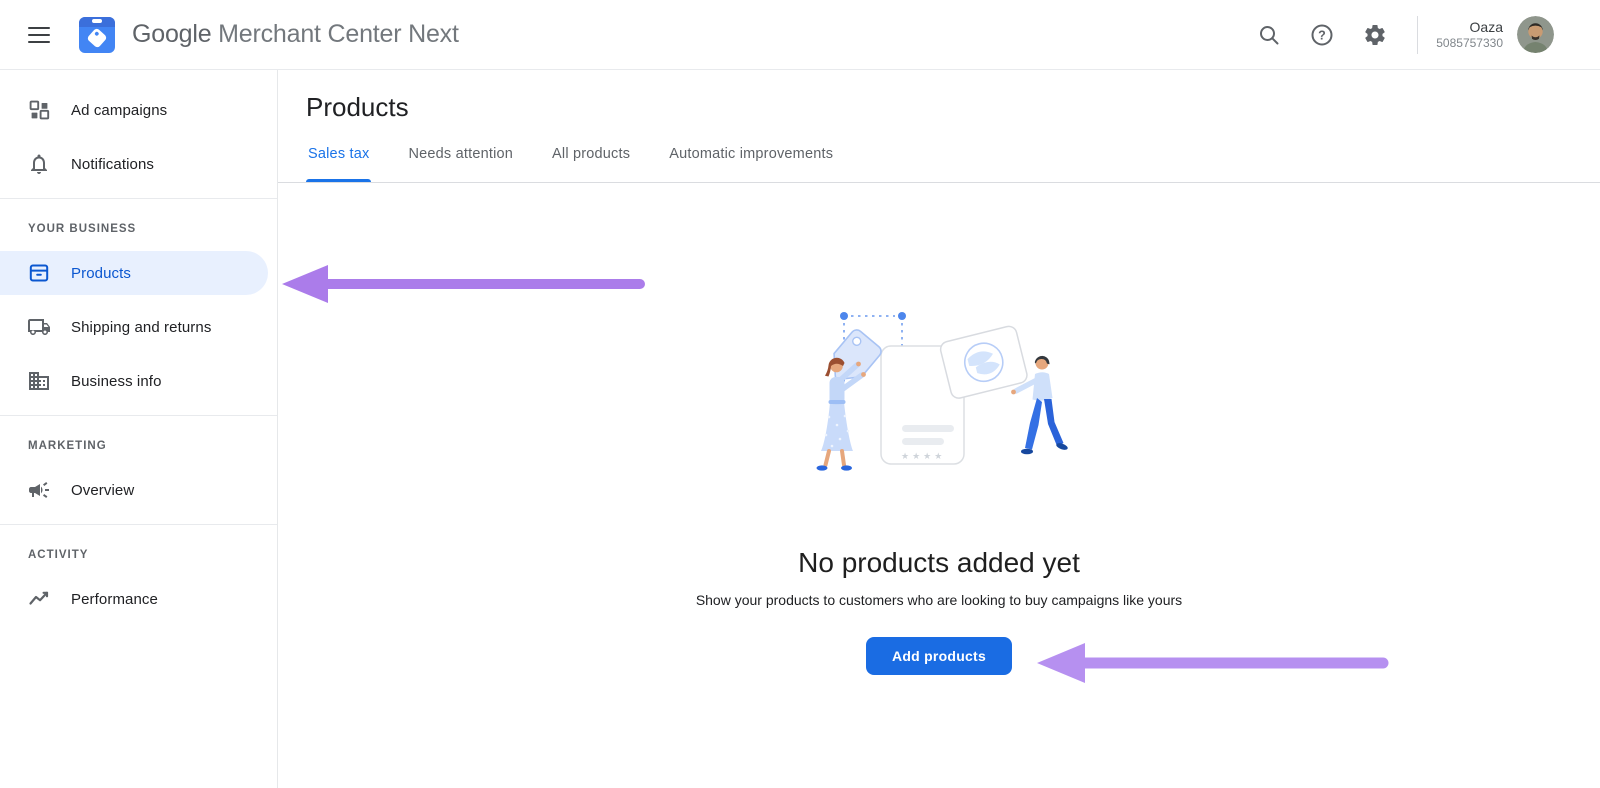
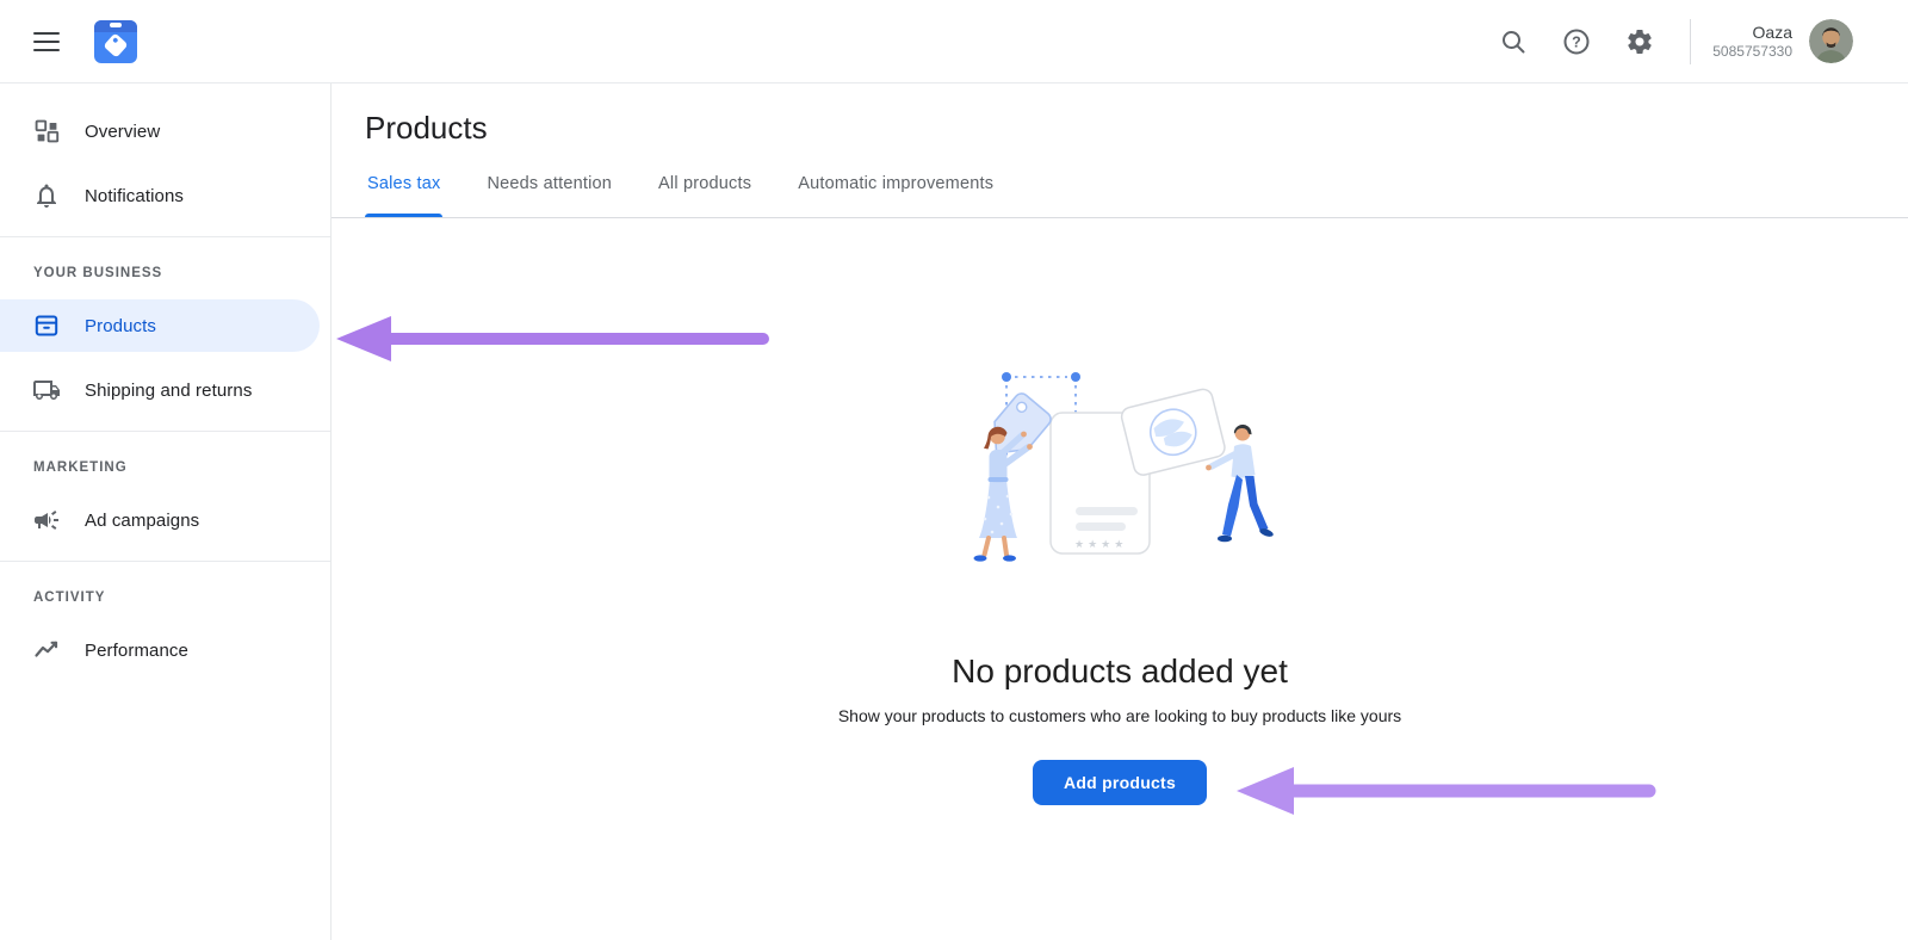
- Google Merchant Center Next
  ?
  Oaza
  5085757330
- Ad campaigns
+ Overview
  Notifications
  YOUR BUSINESS
  Products
  Shipping and returns
- Business info
  MARKETING
- Overview
+ Ad campaigns
  ACTIVITY
  Performance
  Products
  Sales tax
  Needs attention
  All products
  Automatic improvements
  ★★★★
  No products added yet
- Show your products to customers who are looking to buy campaigns like yours
+ Show your products to customers who are looking to buy products like yours
  Add products
